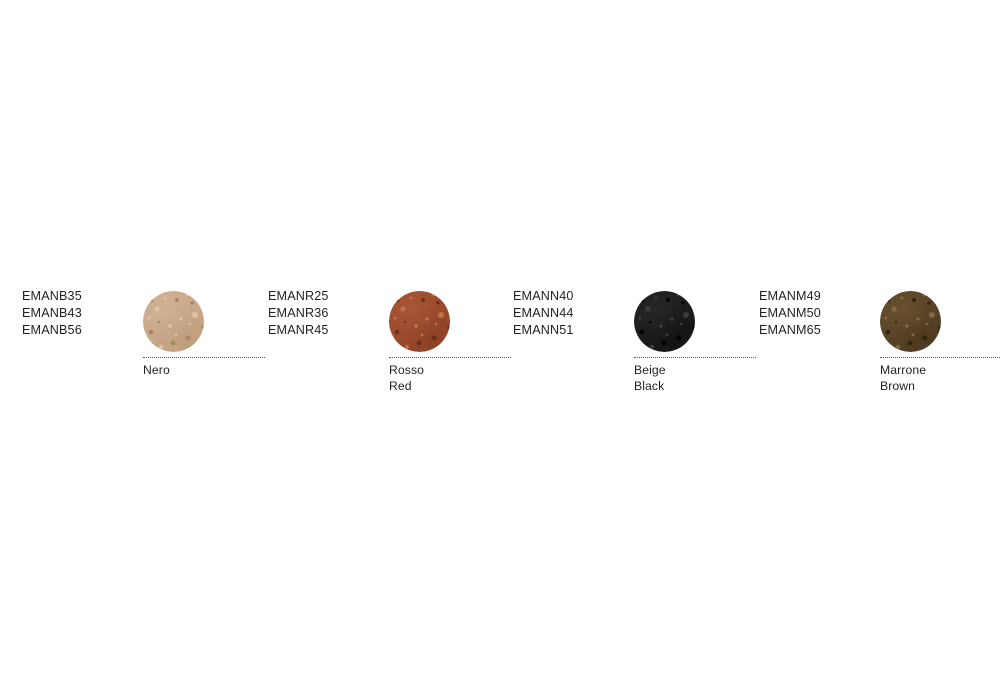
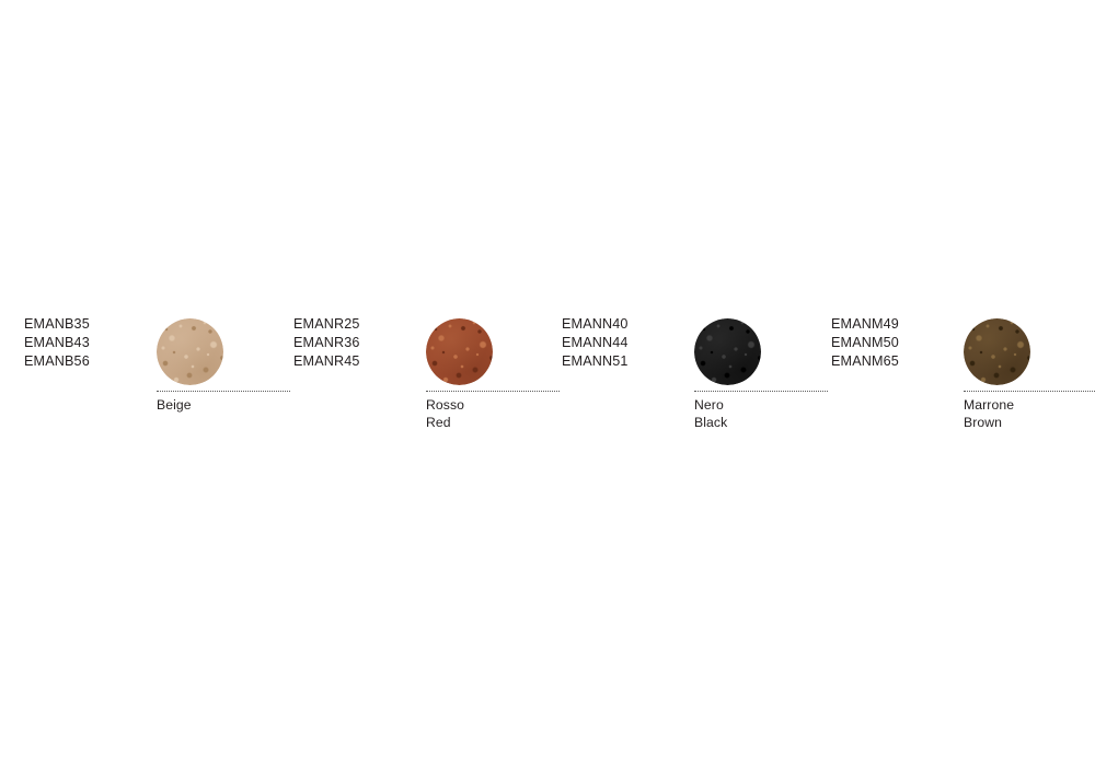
  EMANB35
  EMANB43
  EMANB56
- Nero
+ Beige
  EMANR25
  EMANR36
  EMANR45
  Rosso
  Red
  EMANN40
  EMANN44
  EMANN51
- Beige
+ Nero
  Black
  EMANM49
  EMANM50
  EMANM65
  Marrone
  Brown
